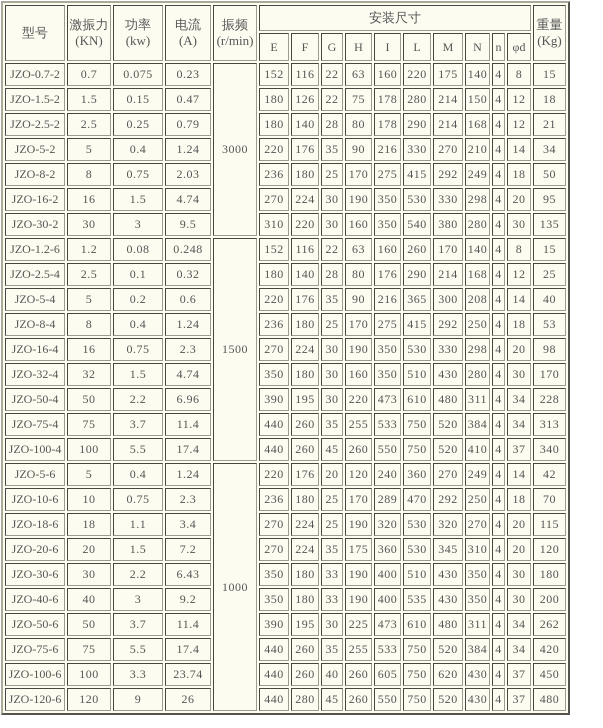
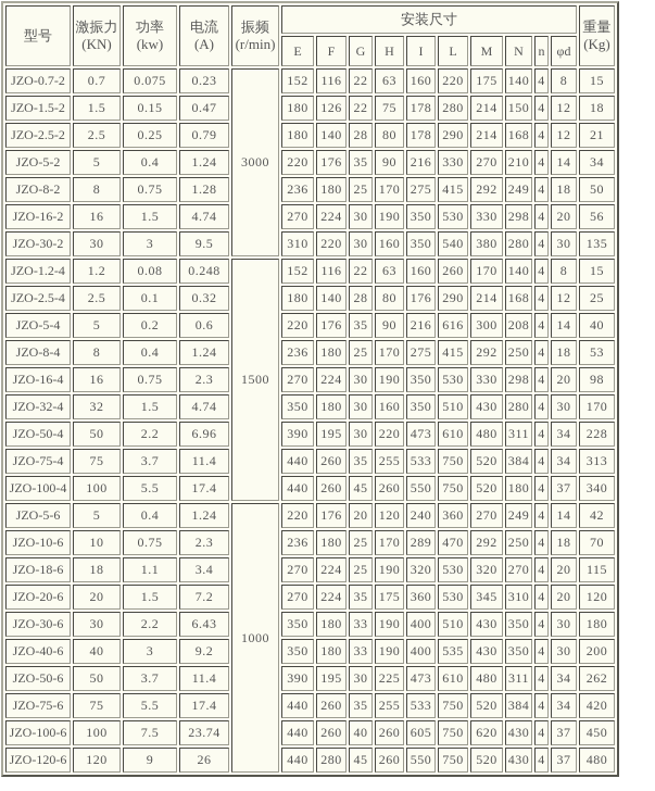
  型号	激振力(KN)	功率(kw)	电流(A)	振频(r/min)	安装尺寸	重量(Kg)
  E	F	G	H	I	L	M	N	n	φd
  JZO-0.7-2	0.7	0.075	0.23	3000	152	116	22	63	160	220	175	140	4	8	15
  JZO-1.5-2	1.5	0.15	0.47	180	126	22	75	178	280	214	150	4	12	18
  JZO-2.5-2	2.5	0.25	0.79	180	140	28	80	178	290	214	168	4	12	21
  JZO-5-2	5	0.4	1.24	220	176	35	90	216	330	270	210	4	14	34
- JZO-8-2	8	0.75	2.03	236	180	25	170	275	415	292	249	4	18	50
+ JZO-8-2	8	0.75	1.28	236	180	25	170	275	415	292	249	4	18	50
- JZO-16-2	16	1.5	4.74	270	224	30	190	350	530	330	298	4	20	95
+ JZO-16-2	16	1.5	4.74	270	224	30	190	350	530	330	298	4	20	56
  JZO-30-2	30	3	9.5	310	220	30	160	350	540	380	280	4	30	135
- JZO-1.2-6	1.2	0.08	0.248	1500	152	116	22	63	160	260	170	140	4	8	15
+ JZO-1.2-4	1.2	0.08	0.248	1500	152	116	22	63	160	260	170	140	4	8	15
  JZO-2.5-4	2.5	0.1	0.32	180	140	28	80	176	290	214	168	4	12	25
- JZO-5-4	5	0.2	0.6	220	176	35	90	216	365	300	208	4	14	40
+ JZO-5-4	5	0.2	0.6	220	176	35	90	216	616	300	208	4	14	40
  JZO-8-4	8	0.4	1.24	236	180	25	170	275	415	292	250	4	18	53
  JZO-16-4	16	0.75	2.3	270	224	30	190	350	530	330	298	4	20	98
  JZO-32-4	32	1.5	4.74	350	180	30	160	350	510	430	280	4	30	170
  JZO-50-4	50	2.2	6.96	390	195	30	220	473	610	480	311	4	34	228
  JZO-75-4	75	3.7	11.4	440	260	35	255	533	750	520	384	4	34	313
- JZO-100-4	100	5.5	17.4	440	260	45	260	550	750	520	410	4	37	340
+ JZO-100-4	100	5.5	17.4	440	260	45	260	550	750	520	180	4	37	340
  JZO-5-6	5	0.4	1.24	1000	220	176	20	120	240	360	270	249	4	14	42
  JZO-10-6	10	0.75	2.3	236	180	25	170	289	470	292	250	4	18	70
  JZO-18-6	18	1.1	3.4	270	224	25	190	320	530	320	270	4	20	115
  JZO-20-6	20	1.5	7.2	270	224	35	175	360	530	345	310	4	20	120
  JZO-30-6	30	2.2	6.43	350	180	33	190	400	510	430	350	4	30	180
  JZO-40-6	40	3	9.2	350	180	33	190	400	535	430	350	4	30	200
  JZO-50-6	50	3.7	11.4	390	195	30	225	473	610	480	311	4	34	262
  JZO-75-6	75	5.5	17.4	440	260	35	255	533	750	520	384	4	34	420
- JZO-100-6	100	3.3	23.74	440	260	40	260	605	750	620	430	4	37	450
+ JZO-100-6	100	7.5	23.74	440	260	40	260	605	750	620	430	4	37	450
  JZO-120-6	120	9	26	440	280	45	260	550	750	520	430	4	37	480
